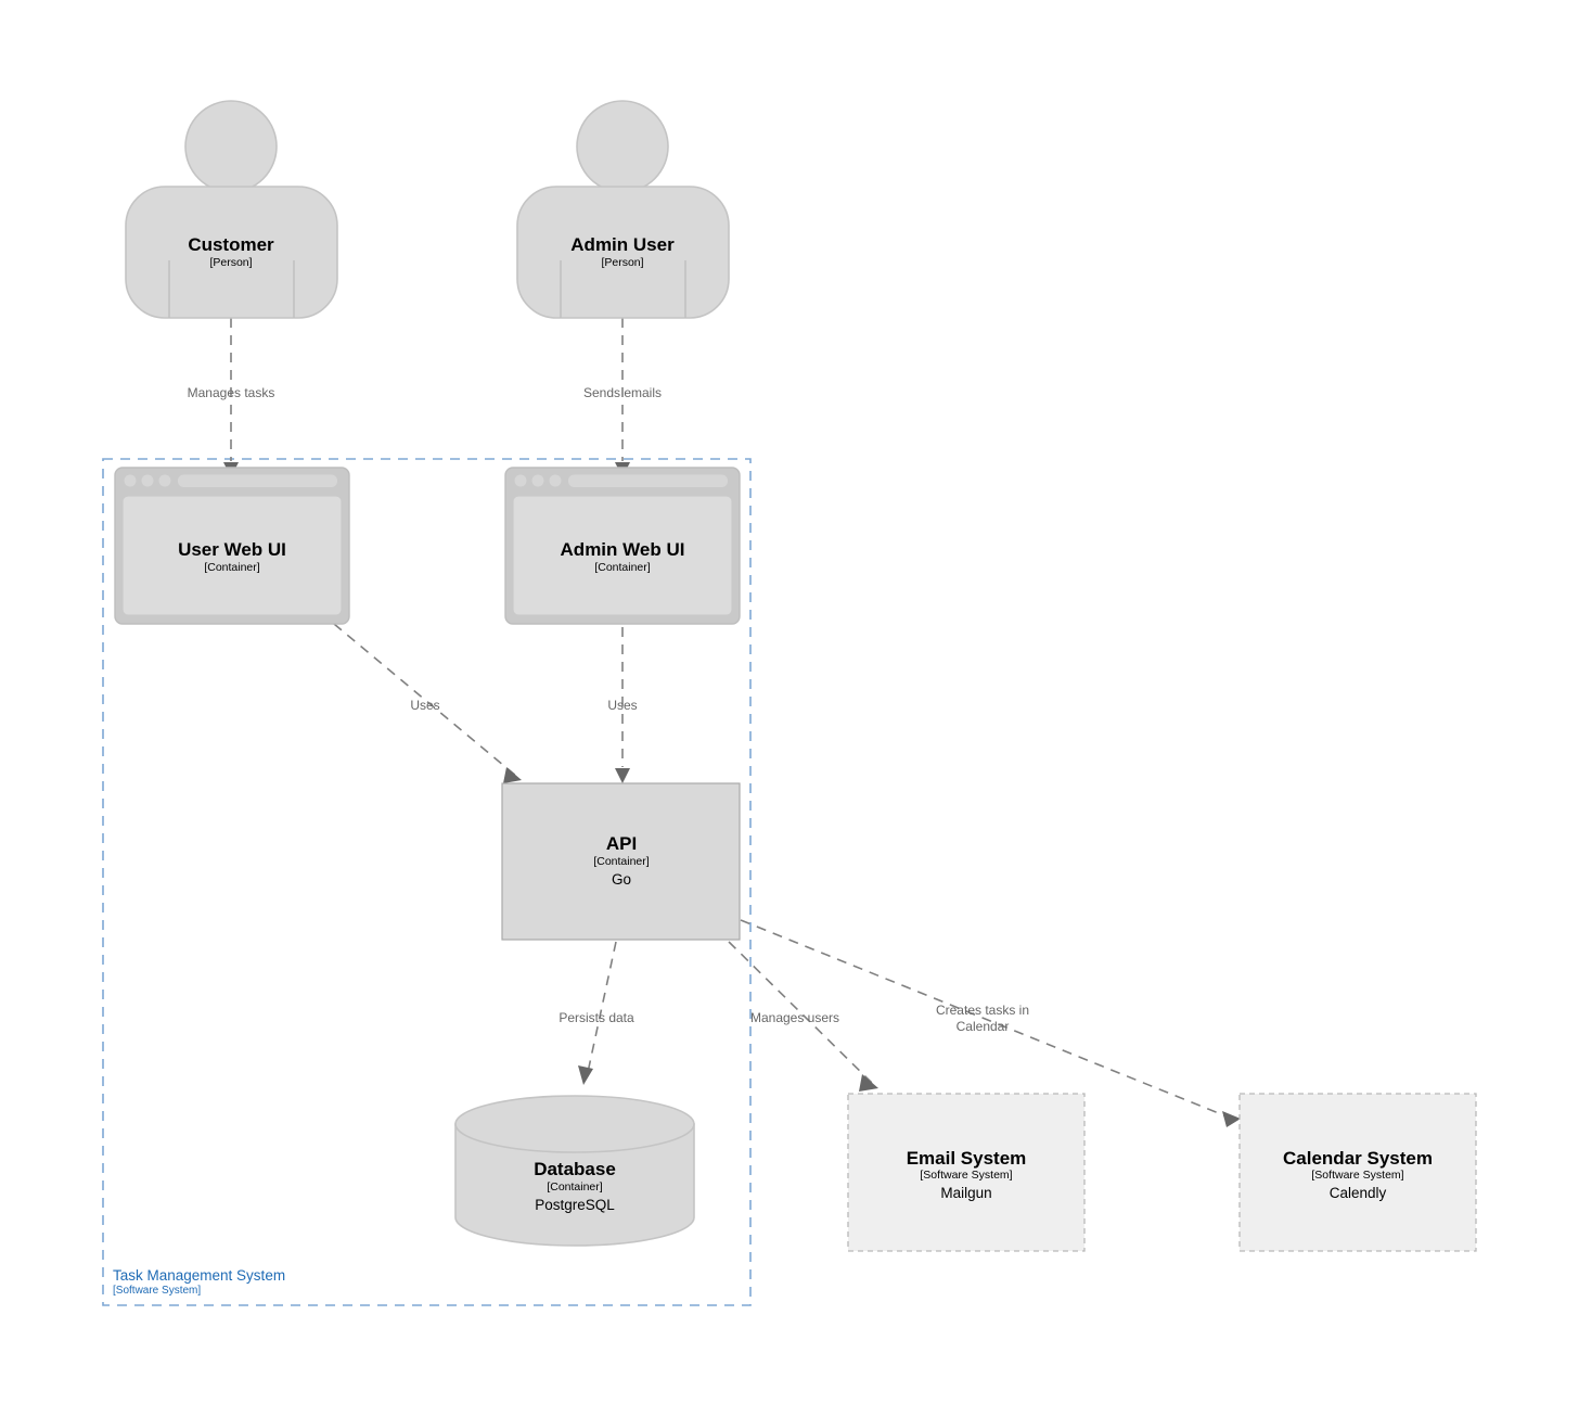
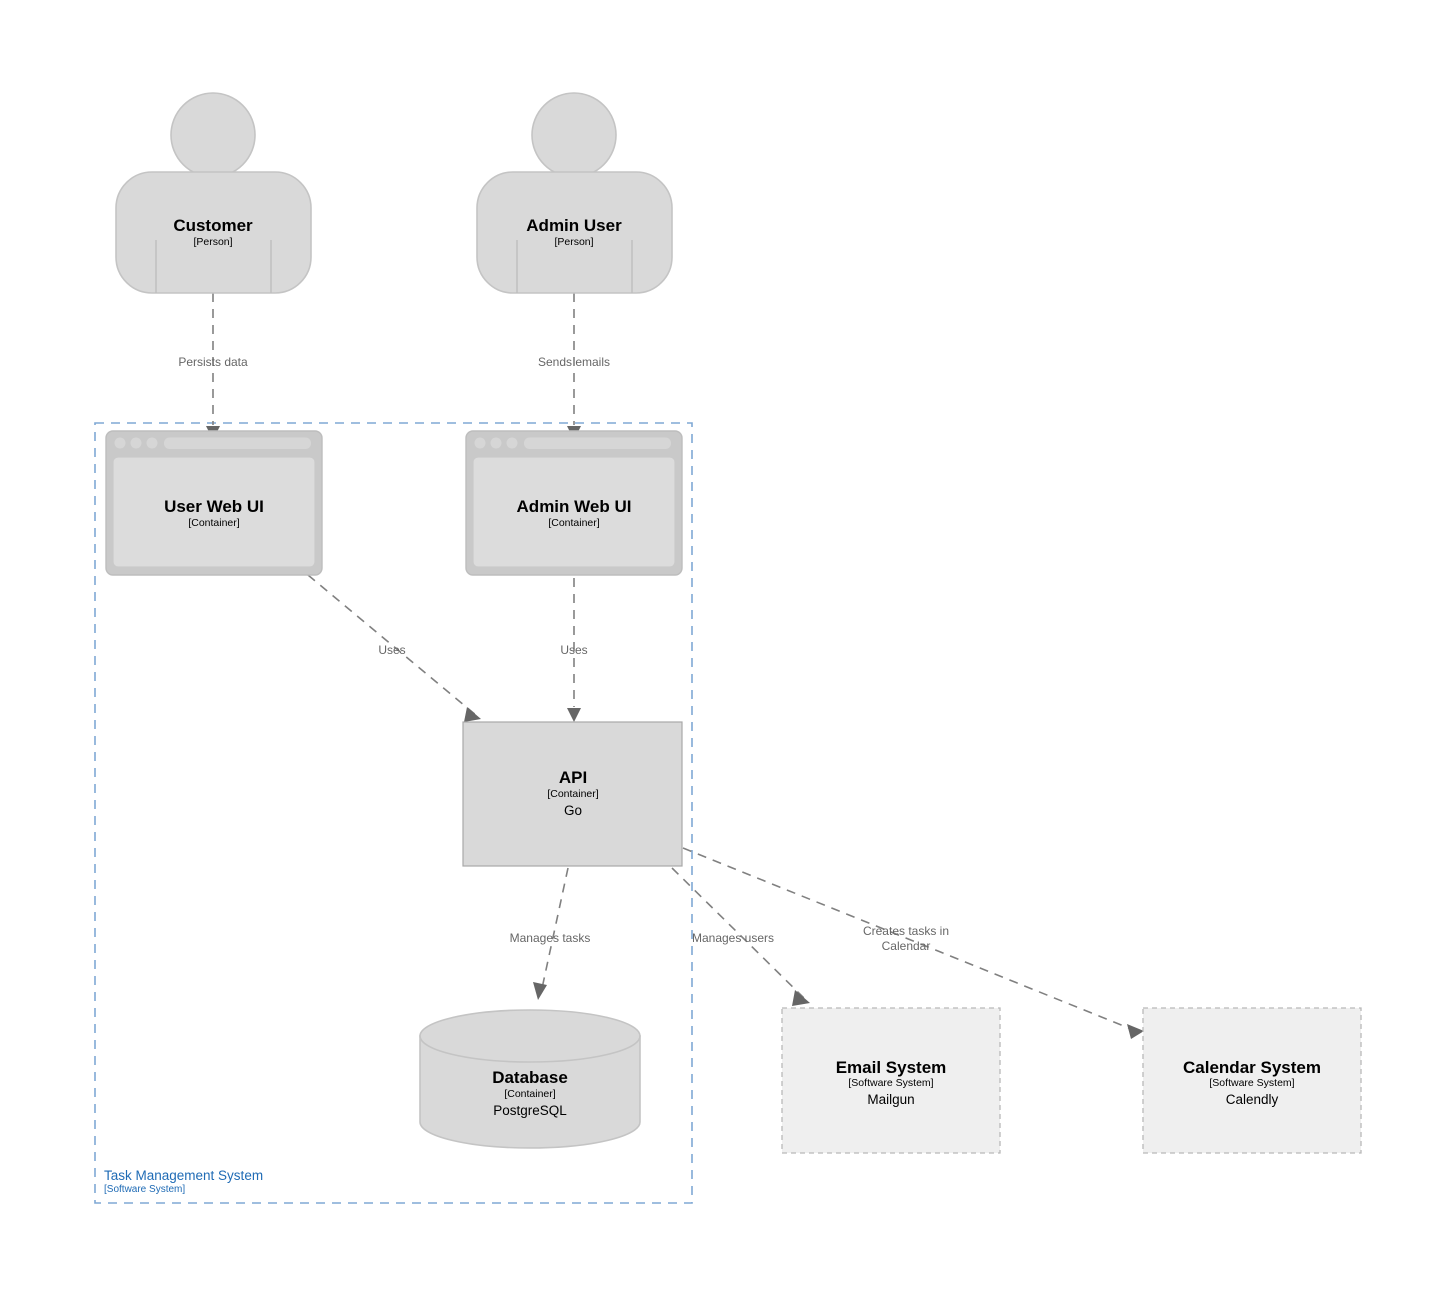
  Task Management System
  [Software System]
- Manages tasks
+ Persists data
  Sends emails
  Uses
  Uses
- Persists data
+ Manages tasks
  Manages users
  Creates tasks in
  Calendar
  Customer
  [Person]
  Admin User
  [Person]
  User Web UI
  [Container]
  Admin Web UI
  [Container]
  API
  [Container]
  Go
  Database
  [Container]
  PostgreSQL
  Email System
  [Software System]
  Mailgun
  Calendar System
  [Software System]
  Calendly
